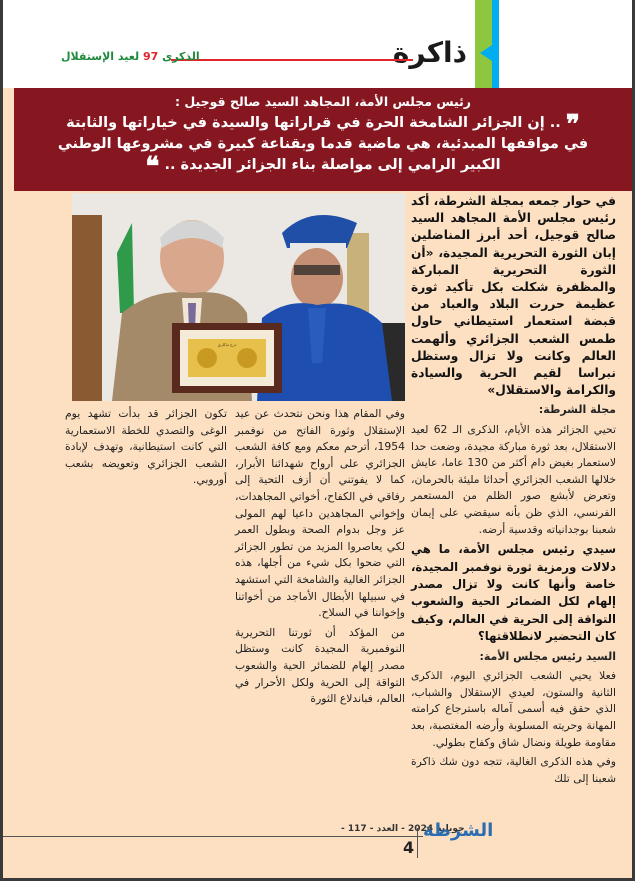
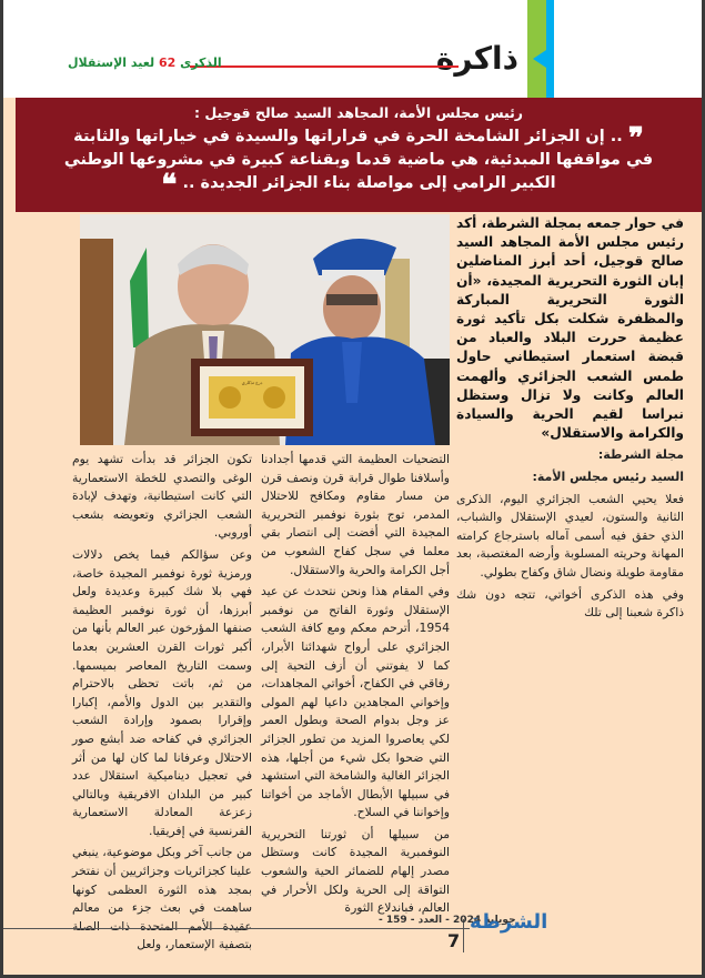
  ذاكرة
- الذكرى 97 لعيد الإستقلال
+ الذكرى 62 لعيد الإستقلال
  رئيس مجلس الأمة، المجاهد السيد صالح قوجيل :
  ❞ .. إن الجزائر الشامخة الحرة في قراراتها والسيدة في خياراتها والثابتة في مواقفها المبدئية، هي ماضية قدما وبقناعة كبيرة في مشروعها الوطني الكبير الرامي إلى مواصلة بناء الجزائر الجديدة .. ❝
  في حوار جمعه بمجلة الشرطة، أكد رئيس مجلس الأمة المجاهد السيد صالح قوجيل، أحد أبرز المناضلين إبان الثورة التحريرية المجيدة، «أن الثورة التحريرية المباركة والمظفرة شكلت بكل تأكيد ثورة عظيمة حررت البلاد والعباد من قبضة استعمار استيطاني حاول طمس الشعب الجزائري وألهمت العالم وكانت ولا تزال وستظل نبراسا لقيم الحرية والسيادة والكرامة والاستقلال»
  مجلة الشرطة:
- تحيي الجزائر هذه الأيام، الذكرى الـ 62 لعيد الاستقلال، بعد ثورة مباركة مجيدة، وضعت حدا لاستعمار بغيض دام أكثر من 130 عاما، عايش خلالها الشعب الجزائري أحداثا مليئة بالحرمان، وتعرض لأبشع صور الظلم من المستعمر الفرنسي، الذي ظن بأنه سيقضي على إيمان شعبنا بوجدانياته وقدسية أرضه.
- سيدي رئيس مجلس الأمة، ما هي دلالات ورمزية ثورة نوفمبر المجيدة، خاصة وأنها كانت ولا تزال مصدر إلهام لكل الضمائر الحية والشعوب التواقة إلى الحرية في العالم، وكيف كان التحضير لانطلاقتها؟
  السيد رئيس مجلس الأمة:
  فعلا يحيي الشعب الجزائري اليوم، الذكرى الثانية والستون، لعيدي الإستقلال والشباب، الذي حقق فيه أسمى آماله باسترجاع كرامته المهانة وحريته المسلوبة وأرضه المغتصبة، بعد مقاومة طويلة ونضال شاق وكفاح بطولي.
- وفي هذه الذكرى الغالية، تتجه دون شك ذاكرة شعبنا إلى تلك
+ وفي هذه الذكرى أخواتي، تتجه دون شك ذاكرة شعبنا إلى تلك
+ التضحيات العظيمة التي قدمها أجدادنا وأسلافنا طوال قرابة قرن ونصف قرن من مسار مقاوم ومكافح للاحتلال المدمر، توج بثورة نوفمبر التحريرية المجيدة التي أفضت إلى انتصار بقي معلما في سجل كفاح الشعوب من أجل الكرامة والحرية والاستقلال.
  وفي المقام هذا ونحن نتحدث عن عيد الإستقلال وثورة الفاتح من نوفمبر 1954، أترحم معكم ومع كافة الشعب الجزائري على أرواح شهدائنا الأبرار، كما لا يفوتني أن أزف التحية إلى رفاقي في الكفاح، أخواتي المجاهدات، وإخواني المجاهدين داعيا لهم المولى عز وجل بدوام الصحة وبطول العمر لكي يعاصروا المزيد من تطور الجزائر التي ضحوا بكل شيء من أجلها، هذه الجزائر الغالية والشامخة التي استشهد في سبيلها الأبطال الأماجد من أخواتنا وإخواننا في السلاح.
- من المؤكد أن ثورتنا التحريرية النوفمبرية المجيدة كانت وستظل مصدر إلهام للضمائر الحية والشعوب التواقة إلى الحرية ولكل الأحرار في العالم، فباندلاع الثورة
+ من سبيلها أن ثورتنا التحريرية النوفمبرية المجيدة كانت وستظل مصدر إلهام للضمائر الحية والشعوب التواقة إلى الحرية ولكل الأحرار في العالم، فباندلاع الثورة
  تكون الجزائر قد بدأت تشهد يوم الوغى والتصدي للخطة الاستعمارية التي كانت استيطانية، وتهدف لإبادة الشعب الجزائري وتعويضه بشعب أوروبي.
+ وعن سؤالكم فيما يخص دلالات ورمزية ثورة نوفمبر المجيدة خاصة، فهي بلا شك كبيرة وعديدة ولعل أبرزها، أن ثورة نوفمبر العظيمة صنفها المؤرخون عبر العالم بأنها من أكبر ثورات القرن العشرين بعدما وسمت التاريخ المعاصر بميسمها. من ثم، باتت تحظى بالاحترام والتقدير بين الدول والأمم، إكبارا وإقرارا بصمود وإرادة الشعب الجزائري في كفاحه ضد أبشع صور الاحتلال وعرفانا لما كان لها من أثر في تعجيل ديناميكية استقلال عدد كبير من البلدان الافريقية وبالتالي زعزعة المعادلة الاستعمارية الفرنسية في إفريقيا.
+ من جانب آخر وبكل موضوعية، ينبغي علينا كجزائريات وجزائريين أن نفتخر بمجد هذه الثورة العظمى كونها ساهمت في بعث جزء من معالم عقيدة الأمم المتحدة ذات الصلة بتصفية الإستعمار، ولعل
- جويلية 2024 - العدد - 117 -
+ جويلية 2024 - العدد - 159 -
- 4
+ 7
  الشرطة
